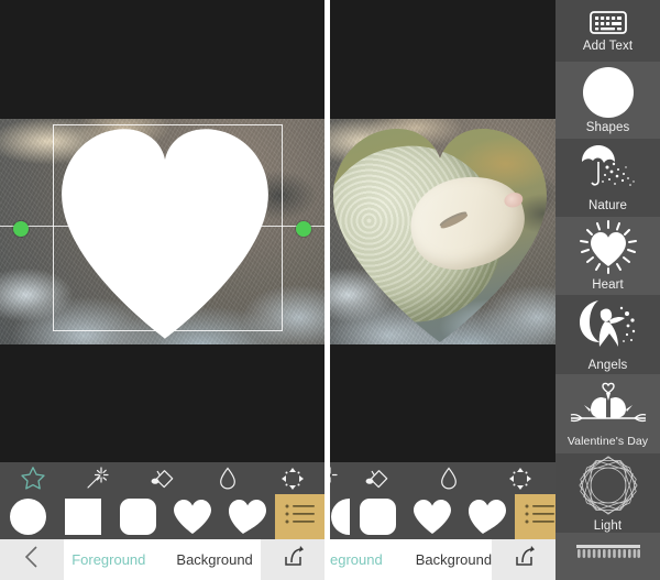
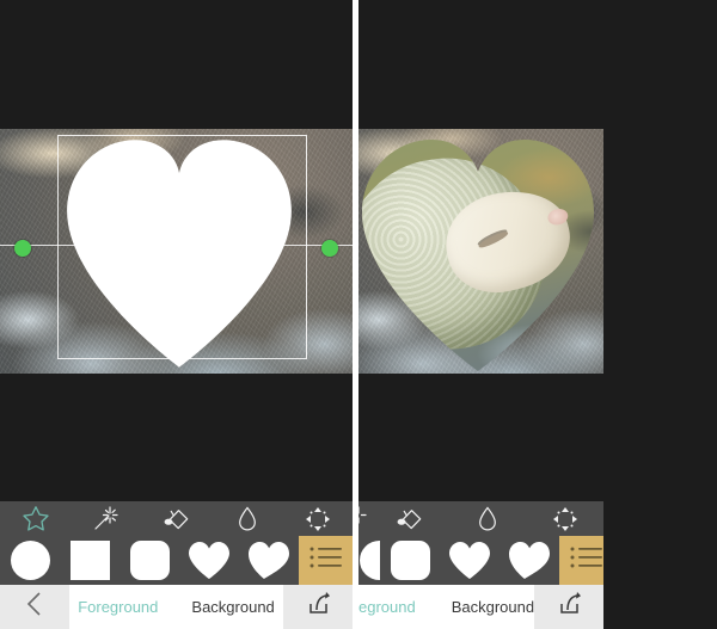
  Foreground
  Background
  eground
  Background
- Add Text
- Shapes
- Nature
- Heart
- Angels
- Valentine's Day
- Light
